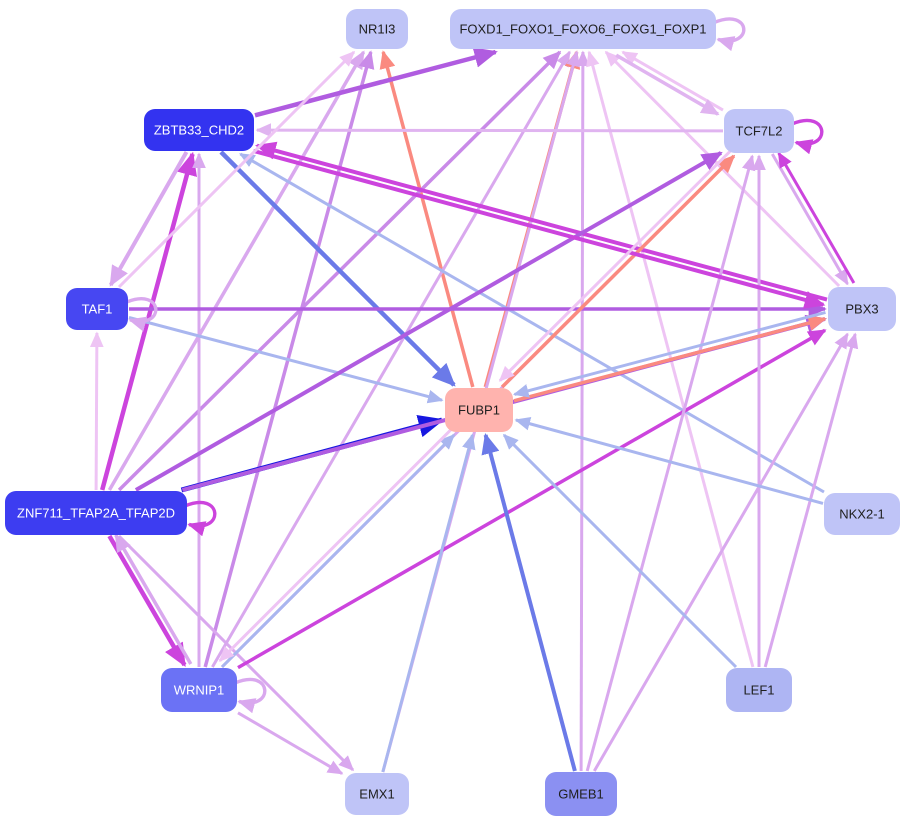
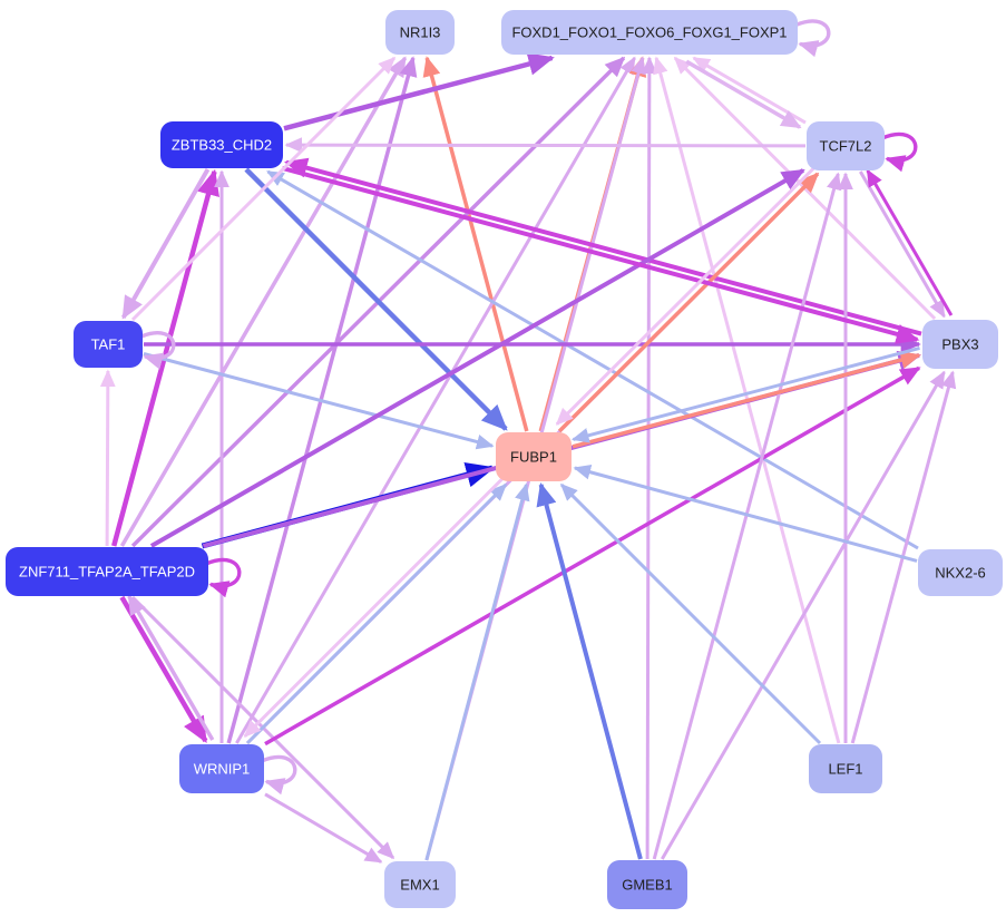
  NR1I3
  FOXD1_FOXO1_FOXO6_FOXG1_FOXP1
  ZBTB33_CHD2
  TCF7L2
  TAF1
  PBX3
  FUBP1
  ZNF711_TFAP2A_TFAP2D
- NKX2-1
+ NKX2-6
  WRNIP1
  LEF1
  EMX1
  GMEB1
